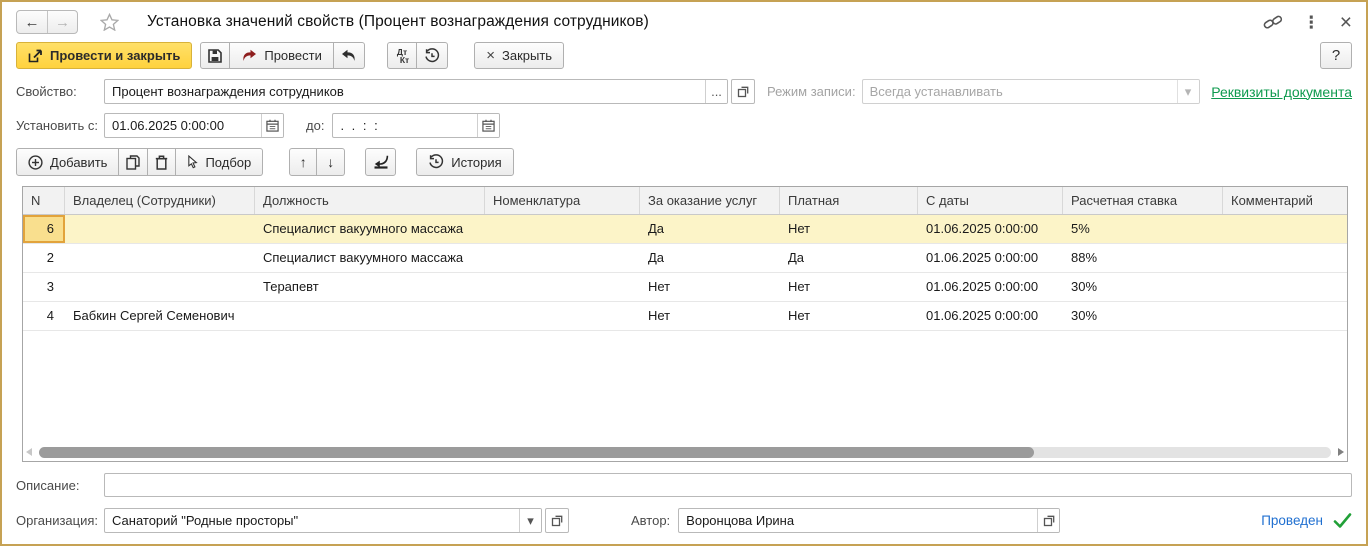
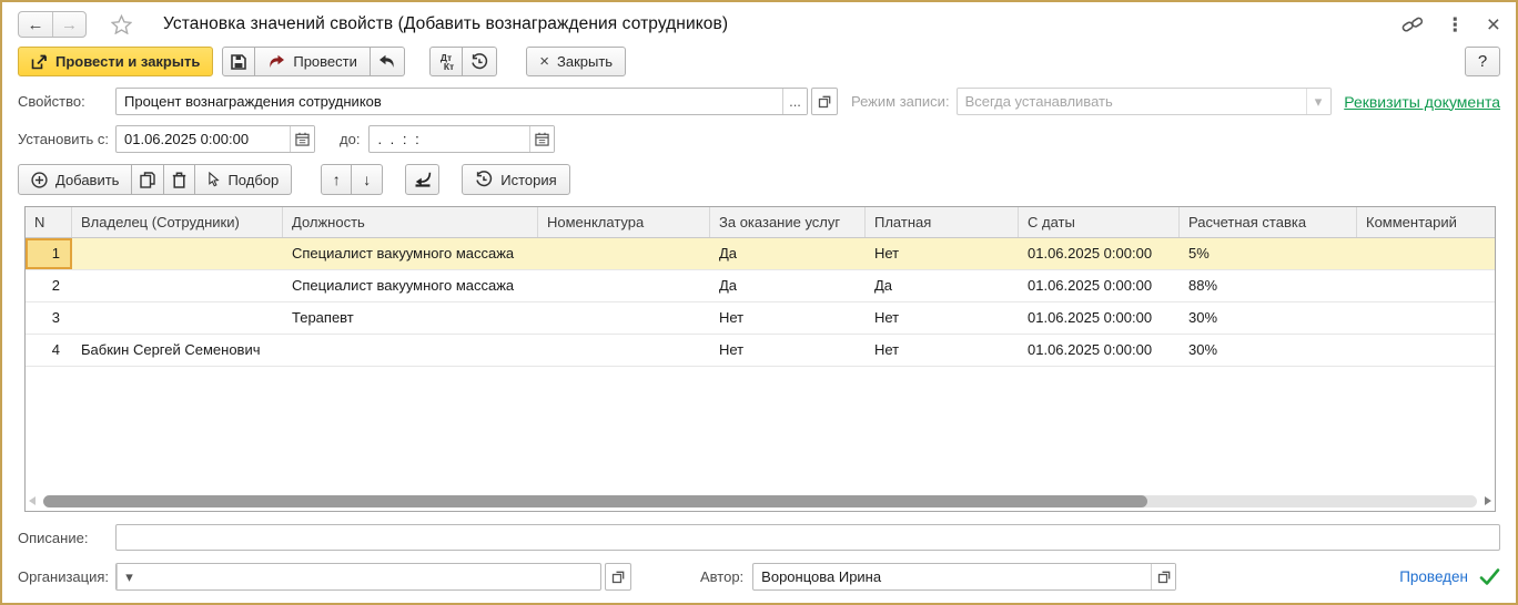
  ←
  →
- Установка значений свойств (Процент вознаграждения сотрудников)
+ Установка значений свойств (Добавить вознаграждения сотрудников)
  ⋮
  ×
  Провести и закрыть
  Провести
  Дт
  Кт
  ×
  Закрыть
  ?
  Свойство:
  Процент вознаграждения сотрудников
  ...
  Режим записи:
  Всегда устанавливать
  ▾
  Реквизиты документа
  Установить с:
  01.06.2025 0:00:00
  до:
  . . : :
  Добавить
  Подбор
  ↑
  ↓
  История
  N
  Владелец (Сотрудники)
  Должность
  Номенклатура
  За оказание услуг
  Платная
  С даты
  Расчетная ставка
  Комментарий
- 6
+ 1
  Специалист вакуумного массажа
  Да
  Нет
  01.06.2025 0:00:00
  5%
  2
  Специалист вакуумного массажа
  Да
  Да
  01.06.2025 0:00:00
  88%
  3
  Терапевт
  Нет
  Нет
  01.06.2025 0:00:00
  30%
  4
  Бабкин Сергей Семенович
  Нет
  Нет
  01.06.2025 0:00:00
  30%
  Описание:
  Организация:
- Санаторий "Родные просторы"
  ▾
  Автор:
  Воронцова Ирина
  Проведен
